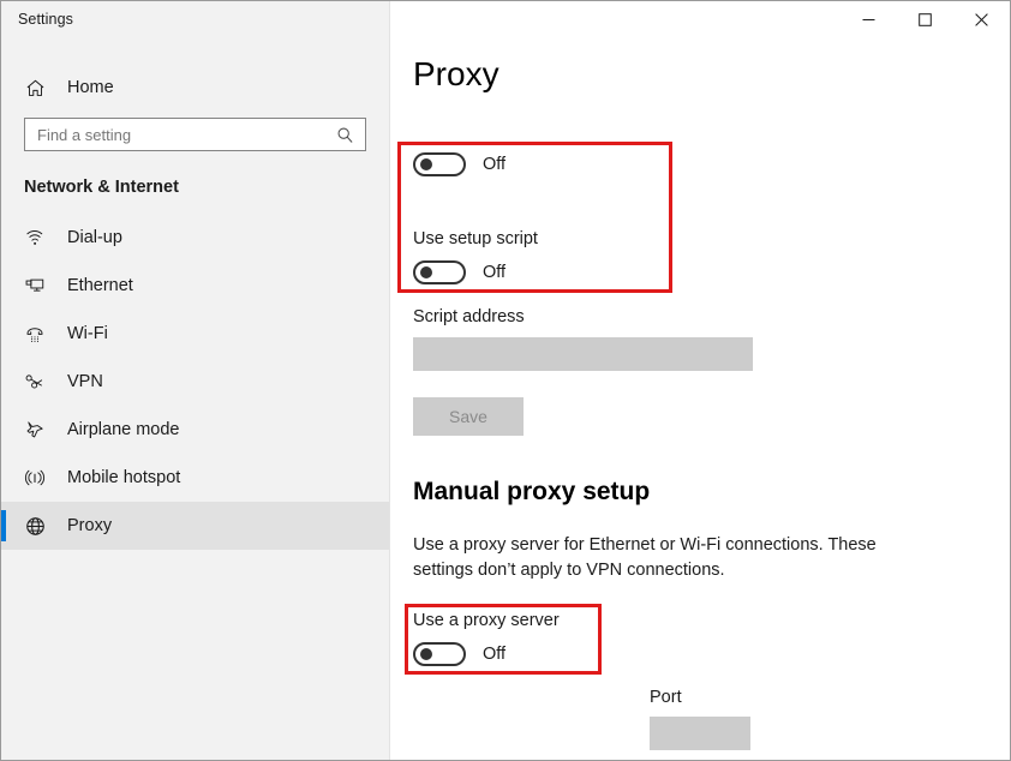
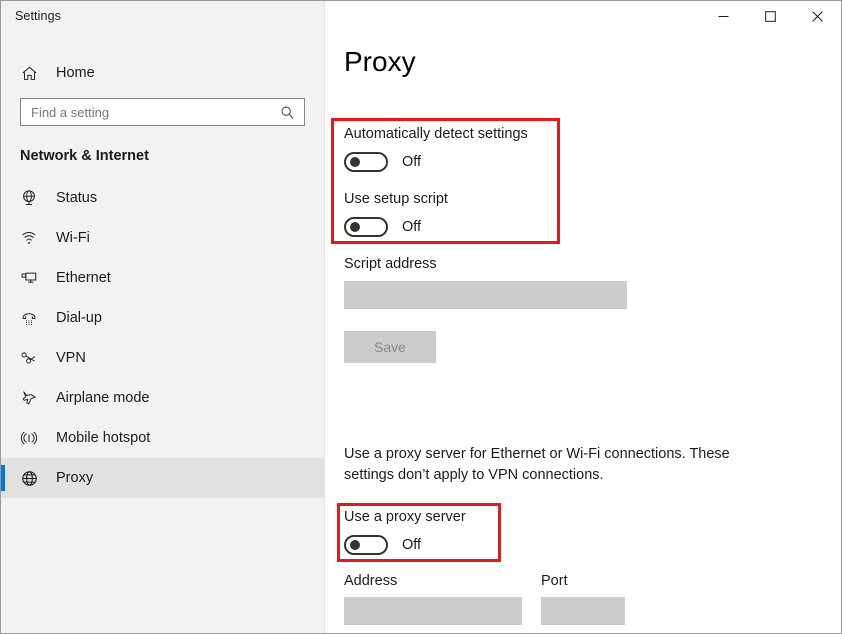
  Home
  Find a setting
  Network & Internet
+ Status
- Dial-up
+ Wi-Fi
  Ethernet
- Wi-Fi
+ Dial-up
  VPN
  Airplane mode
  Mobile hotspot
  Proxy
  Settings
  Proxy
+ Automatically detect settings
  Off
  Use setup script
  Off
  Script address
  Save
- Manual proxy setup
  Use a proxy server for Ethernet or Wi-Fi connections. These settings don’t apply to VPN connections.
  Use a proxy server
  Off
+ Address
  Port
